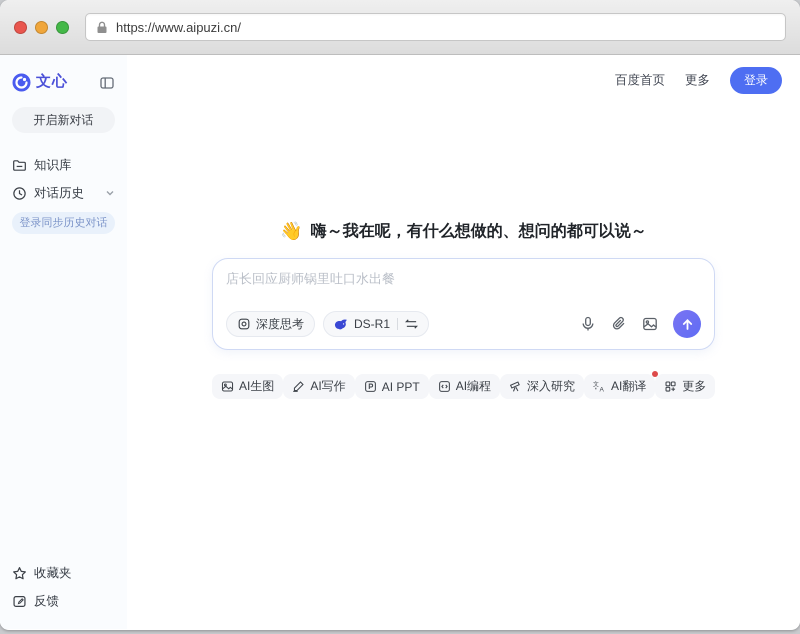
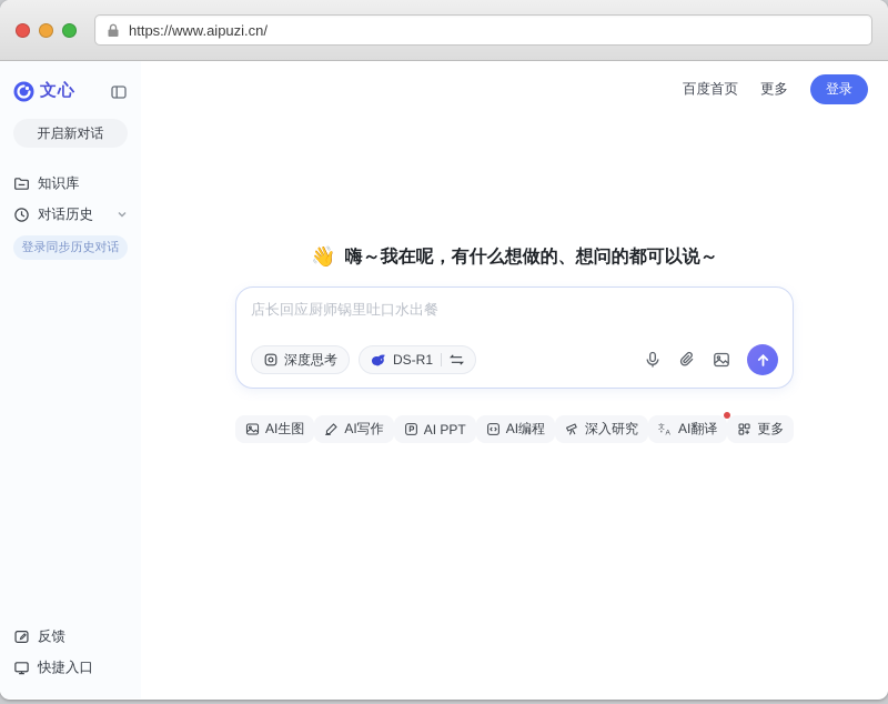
  https://www.aipuzi.cn/
  文心
  开启新对话
  知识库
  对话历史
  登录同步历史对话
- 收藏夹
  反馈
+ 快捷入口
  百度首页
  更多
  登录
  👋
  嗨～我在呢，有什么想做的、想问的都可以说～
  店长回应厨师锅里吐口水出餐
  深度思考
  DS-R1
  AI生图
  AI写作
  AI PPT
  AI编程
  深入研究
  AI翻译
  更多
